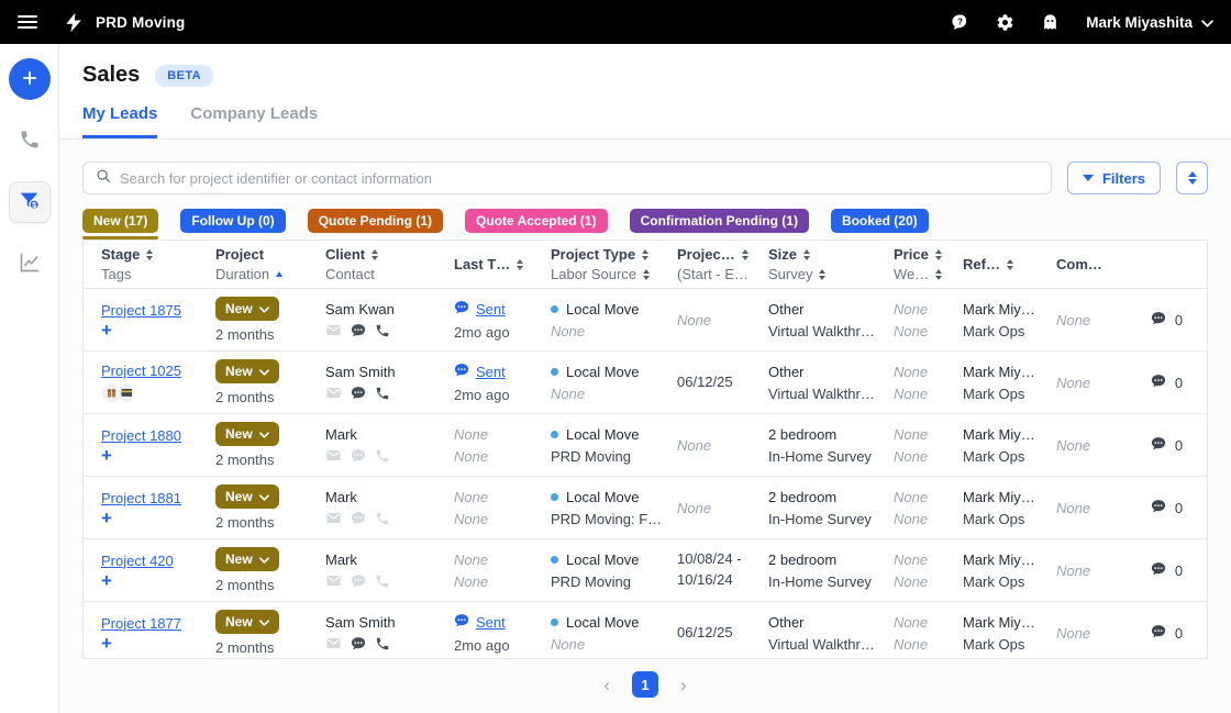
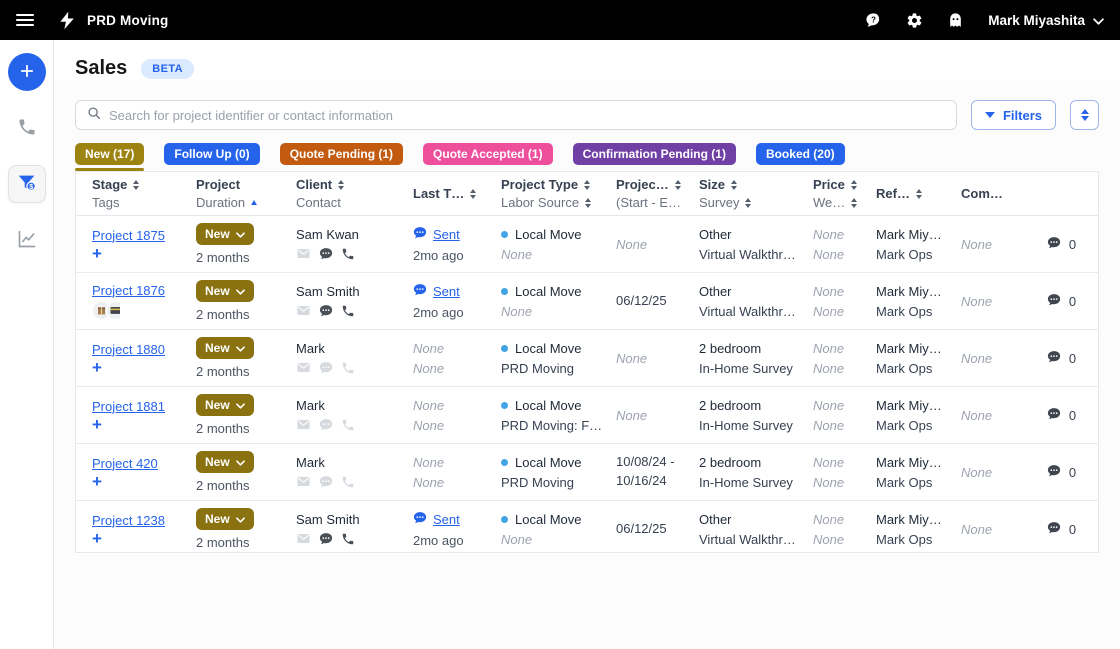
  PRD Moving
  ?
  Mark Miyashita
  $
  Sales
  BETA
- My Leads
- Company Leads
  Search for project identifier or contact information
  Filters
  New (17)
  Follow Up (0)
  Quote Pending (1)
  Quote Accepted (1)
  Confirmation Pending (1)
  Booked (20)
  Stage
  Tags
  Project
  Duration
  Client
  Contact
  Last T…
  Project Type
  Labor Source
  Projec…
  (Start - E…
  Size
  Survey
  Price
  We…
  Ref…
  Com…
  Project 1875
  +
  New
  2 months
  Sam Kwan
  Sent
  2mo ago
  Local Move
  None
  None
  Other
  Virtual Walkthr…
  None
  None
  Mark Miy…
  Mark Ops
  None
  0
- Project 1025
+ Project 1876
  New
  2 months
  Sam Smith
  Sent
  2mo ago
  Local Move
  None
  06/12/25
  Other
  Virtual Walkthr…
  None
  None
  Mark Miy…
  Mark Ops
  None
  0
  Project 1880
  +
  New
  2 months
  Mark
  None
  None
  Local Move
  PRD Moving
  None
  2 bedroom
  In-Home Survey
  None
  None
  Mark Miy…
  Mark Ops
  None
  0
  Project 1881
  +
  New
  2 months
  Mark
  None
  None
  Local Move
  PRD Moving: F…
  None
  2 bedroom
  In-Home Survey
  None
  None
  Mark Miy…
  Mark Ops
  None
  0
  Project 420
  +
  New
  2 months
  Mark
  None
  None
  Local Move
  PRD Moving
  10/08/24 - 10/16/24
  2 bedroom
  In-Home Survey
  None
  None
  Mark Miy…
  Mark Ops
  None
  0
- Project 1877
+ Project 1238
  +
  New
  2 months
  Sam Smith
  Sent
  2mo ago
  Local Move
  None
  06/12/25
  Other
  Virtual Walkthr…
  None
  None
  Mark Miy…
  Mark Ops
  None
  0
- ‹
- 1
- ›
